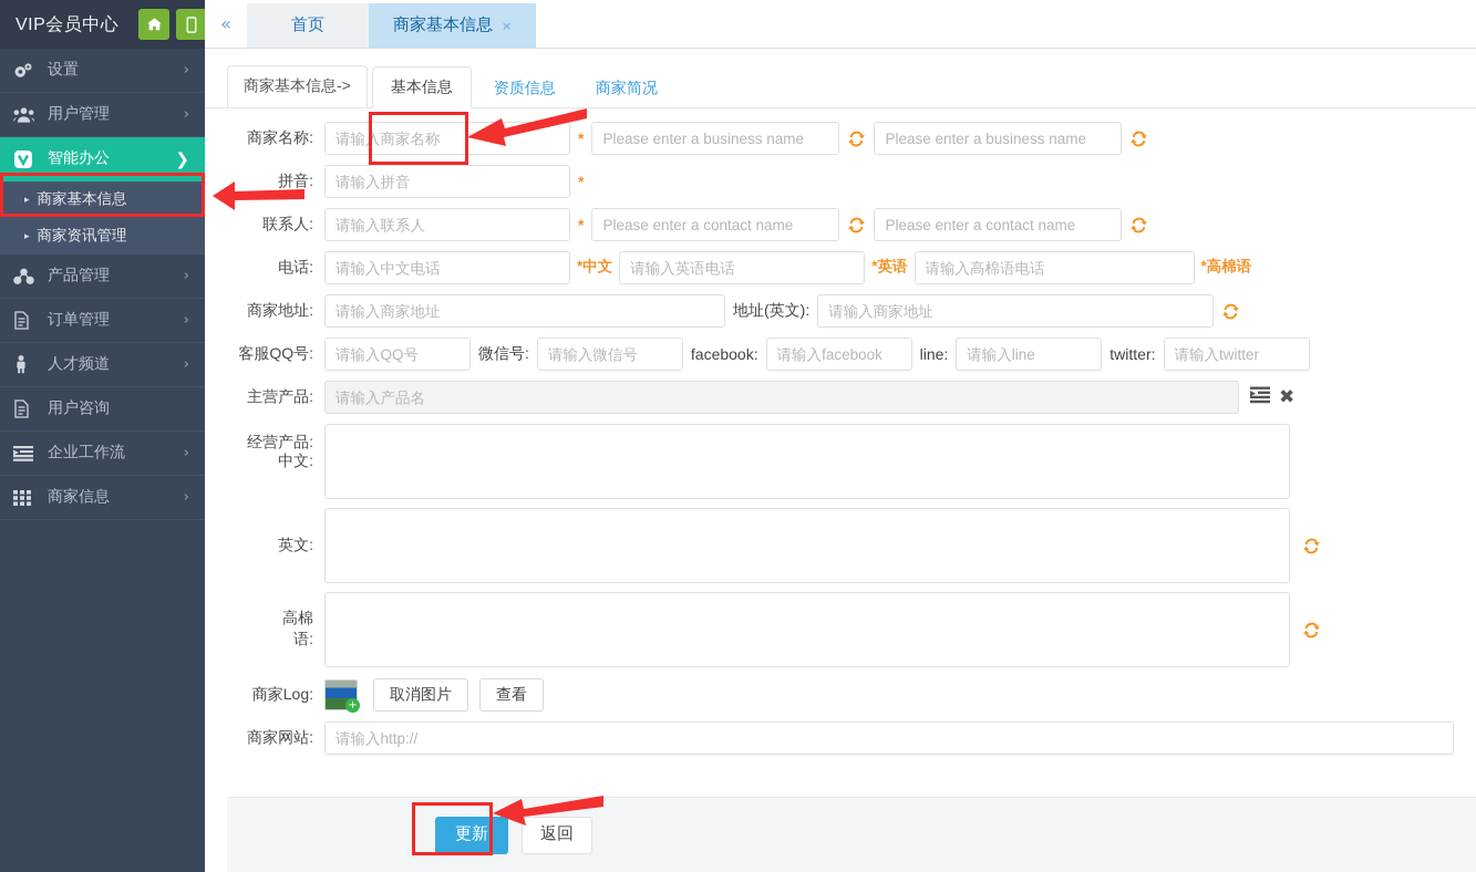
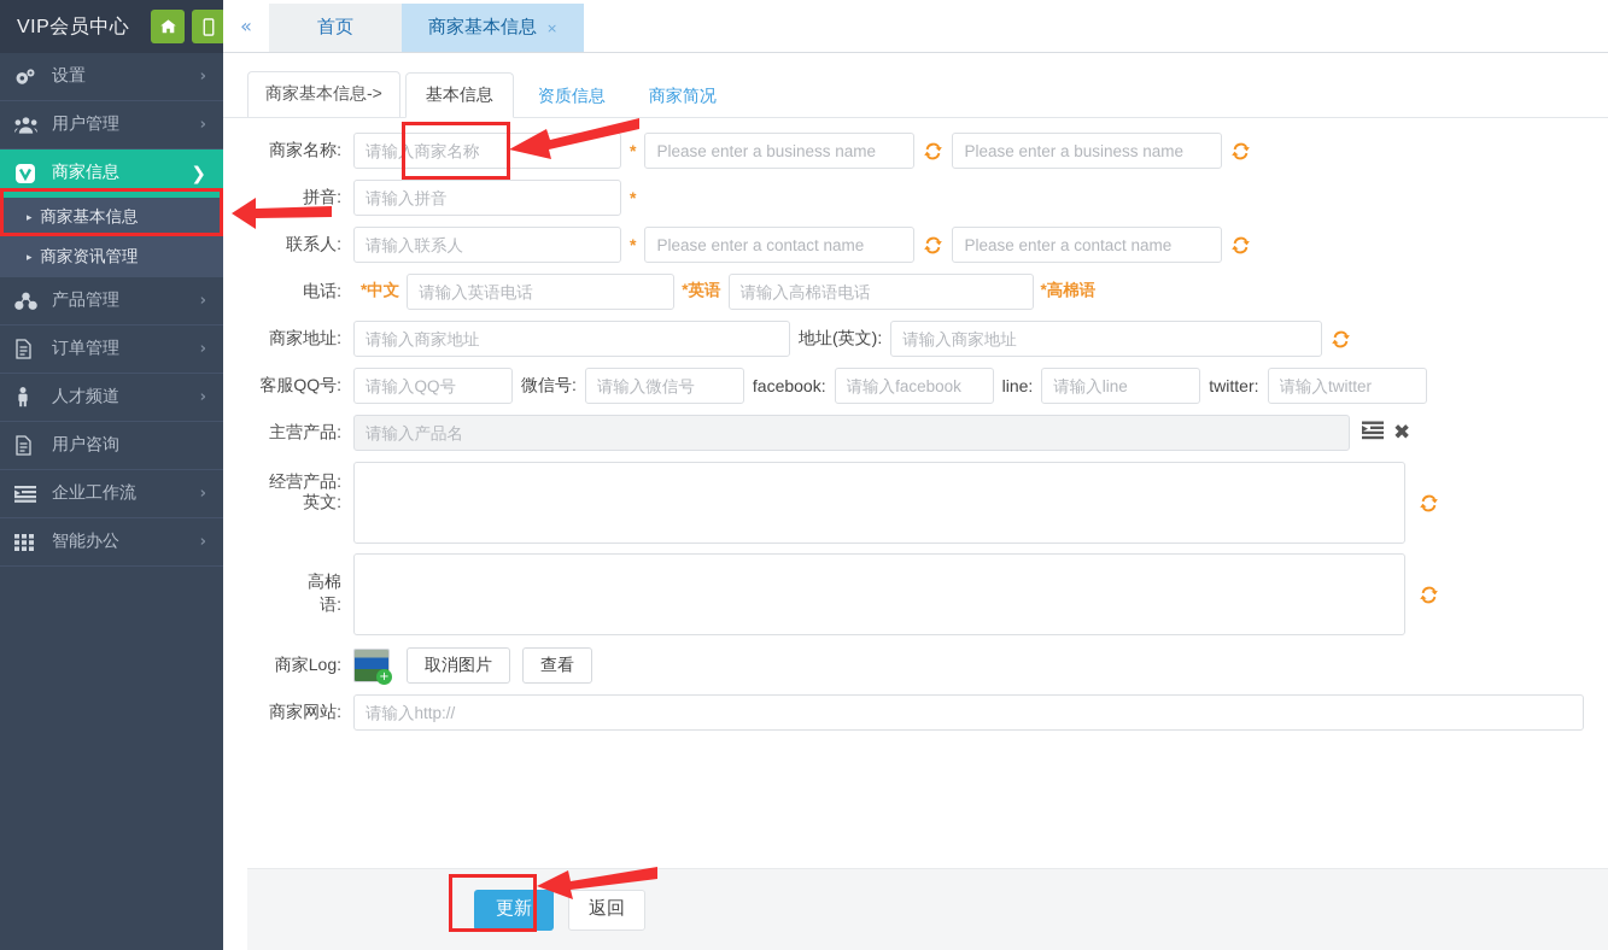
  VIP会员中心
  设置
  ›
  用户管理
  ›
- 智能办公
+ 商家信息
  ❯
  ▸
  商家基本信息
  ▸
  商家资讯管理
  产品管理
  ›
  订单管理
  ›
  人才频道
  ›
  用户咨询
  企业工作流
  ›
- 商家信息
+ 智能办公
  ›
  «
  首页
  商家基本信息
  ×
  商家基本信息->
  基本信息
  资质信息
  商家简况
  商家名称:
  请输入商家名称
  *
  Please enter a business name
  Please enter a business name
  拼音:
  请输入拼音
  *
  联系人:
  请输入联系人
  *
  Please enter a contact name
  Please enter a contact name
  电话:
- 请输入中文电话
  *中文
  请输入英语电话
  *英语
  请输入高棉语电话
  *高棉语
  商家地址:
  请输入商家地址
  地址(英文):
  请输入商家地址
  客服QQ号:
  请输入QQ号
  微信号:
  请输入微信号
  facebook:
  请输入facebook
  line:
  请输入line
  twitter:
  请输入twitter
  主营产品:
  请输入产品名
  ✖
  经营产品:
- 中文:
  英文:
  高棉语:
  商家Log:
  +
  取消图片
  查看
  商家网站:
  请输入http://
  更新
  返回
